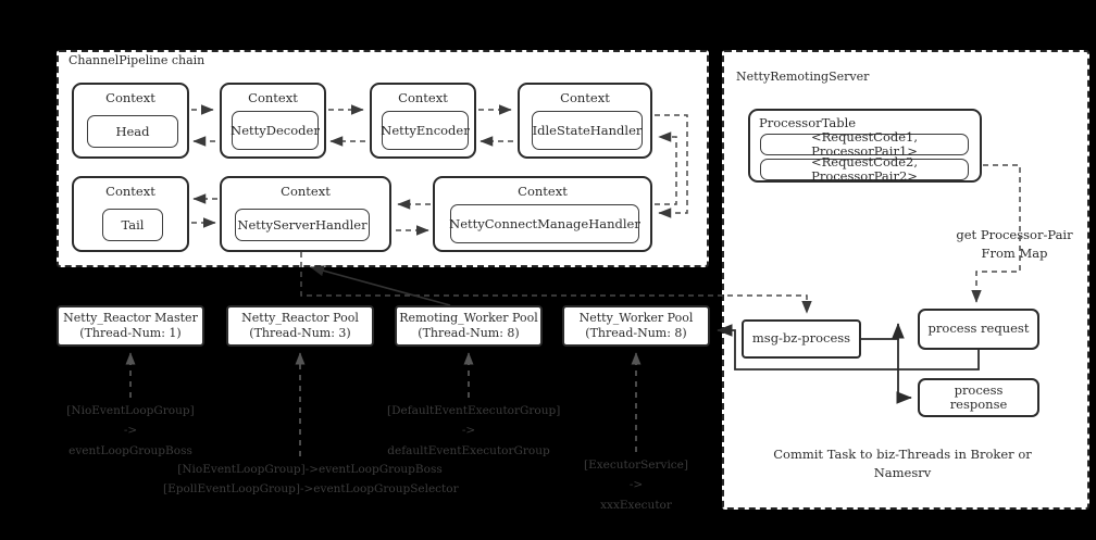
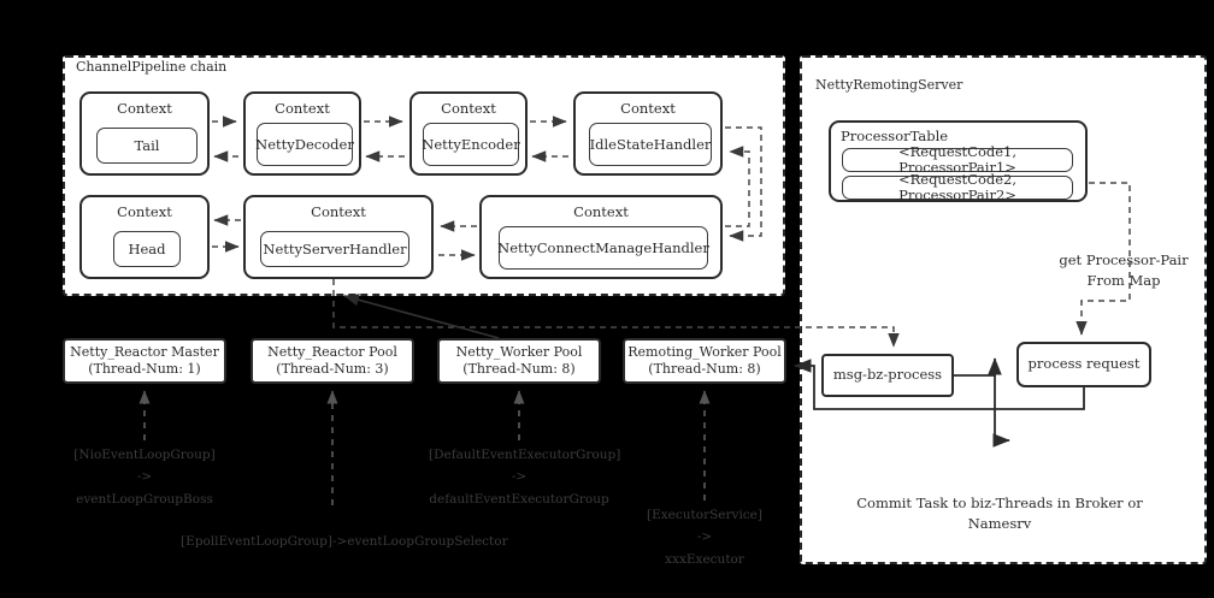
  ChannelPipeline chain
  Context
- Head
+ Tail
  Context
  NettyDecoder
  Context
  NettyEncoder
  Context
  IdleStateHandler
  Context
- Tail
+ Head
  Context
  NettyServerHandler
  Context
  NettyConnectManageHandler
  NettyRemotingServer
  ProcessorTable
  <RequestCode1, ProcessorPair1>
  <RequestCode2, ProcessorPair2>
  get Processor-Pair
  From Map
  msg-bz-process
  process request
- process response
  Commit Task to biz-Threads in Broker or
  Namesrv
  Netty_Reactor Master
  (Thread-Num: 1)
  Netty_Reactor Pool
  (Thread-Num: 3)
- Remoting_Worker Pool
+ Netty_Worker Pool
  (Thread-Num: 8)
- Netty_Worker Pool
+ Remoting_Worker Pool
  (Thread-Num: 8)
  [NioEventLoopGroup]
  ->
  eventLoopGroupBoss
- [NioEventLoopGroup]->eventLoopGroupBoss
  [EpollEventLoopGroup]->eventLoopGroupSelector
  [DefaultEventExecutorGrou
  ->
  defaultEventExecutorGroup
  [ExecutorService]
  ->
  xxxExecutor
